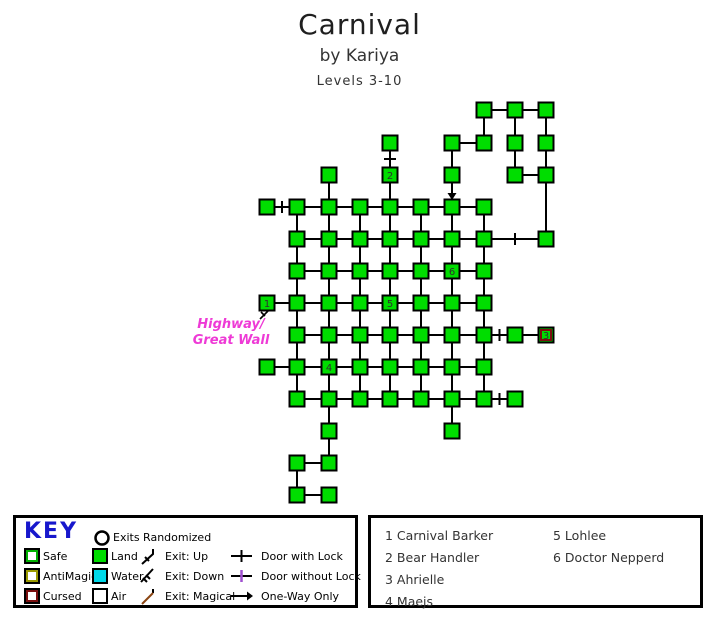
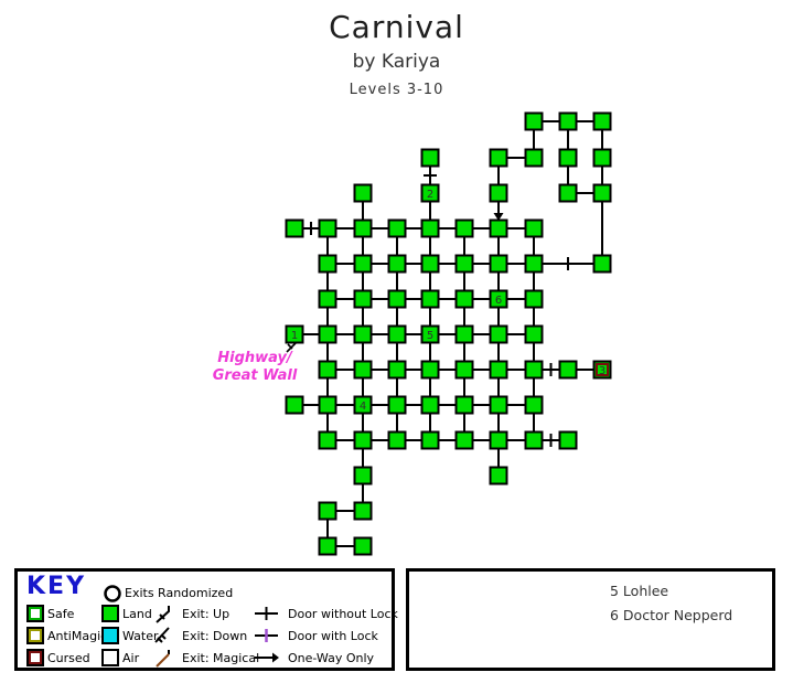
  Carnival
  by Kariya
  Levels 3-10
  2
  6
  1
  5
  3
  4
  Highway/
  Great Wall
  KEY
  Exits Randomized
  Safe
  Land
  Exit: Up
- Door with Lock
+ Door without Lock
  AntiMagi
  Water
  Exit: Down
- Door without Lock
+ Door with Lock
  Cursed
  Air
  Exit: Magica
  One-Way Only
- 1 Carnival Barker
- 2 Bear Handler
- 3 Ahrielle
- 4 Maejs
  5 Lohlee
  6 Doctor Nepperd
